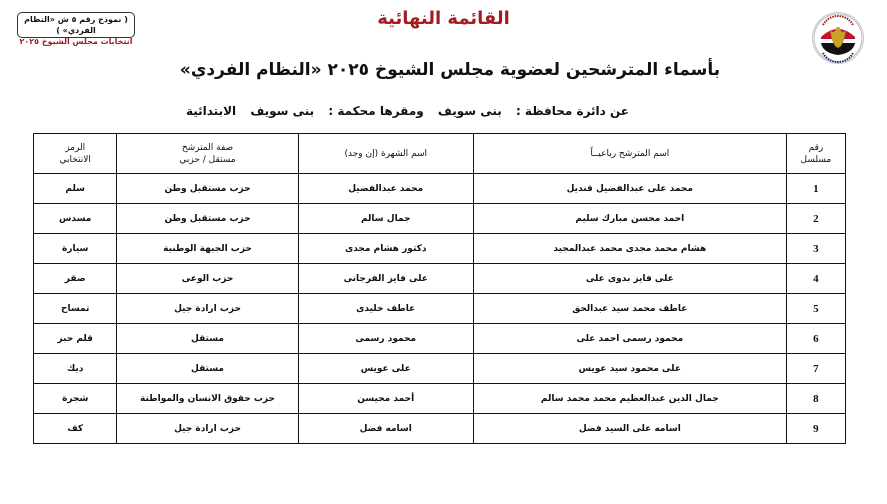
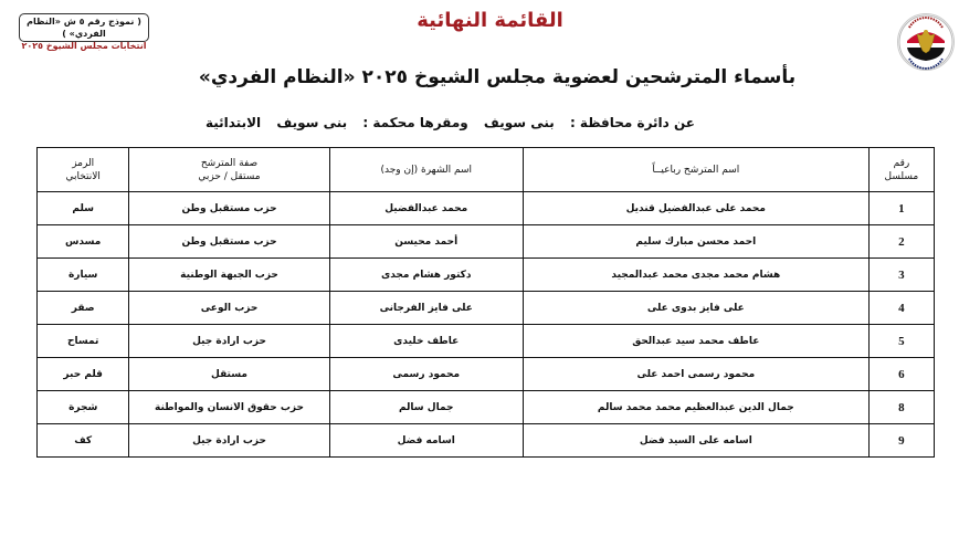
  ( نموذج رقم ٥ ش «النظام الفردي» )
  انتخابات مجلس الشيوخ ٢٠٢٥
  القائمة النهائية
  بأسماء المترشحين لعضوية مجلس الشيوخ ٢٠٢٥ «النظام الفردي»
  عن دائرة محافظة : بنى سويف ومقرها محكمة : بنى سويف الابتدائية
  رقم مسلسل	اسم المترشح رباعيــاً	اسم الشهرة (إن وجد)	صفة المترشح مستقل / حزبي	الرمز الانتخابي
  1	محمد على عبدالفضيل قنديل	محمد عبدالفضيل	حزب مستقبل وطن	سلم
- 2	احمد محسن مبارك سليم	جمال سالم	حزب مستقبل وطن	مسدس
+ 2	احمد محسن مبارك سليم	أحمد محيسن	حزب مستقبل وطن	مسدس
  3	هشام محمد مجدى محمد عبدالمجيد	دكتور هشام مجدى	حزب الجبهة الوطنية	سيارة
  4	على فايز بدوى على	على فايز الفرجانى	حزب الوعى	صقر
  5	عاطف محمد سيد عبدالحق	عاطف خليدى	حزب ارادة جيل	تمساح
  6	محمود رسمى احمد على	محمود رسمى	مستقل	قلم حبر
- 7	على محمود سيد عويس	على عويس	مستقل	ديك
- 8	جمال الدين عبدالعظيم محمد محمد سالم	أحمد محيسن	حزب حقوق الانسان والمواطنة	شجرة
+ 8	جمال الدين عبدالعظيم محمد محمد سالم	جمال سالم	حزب حقوق الانسان والمواطنة	شجرة
  9	اسامه على السيد فضل	اسامه فضل	حزب ارادة جيل	كف
